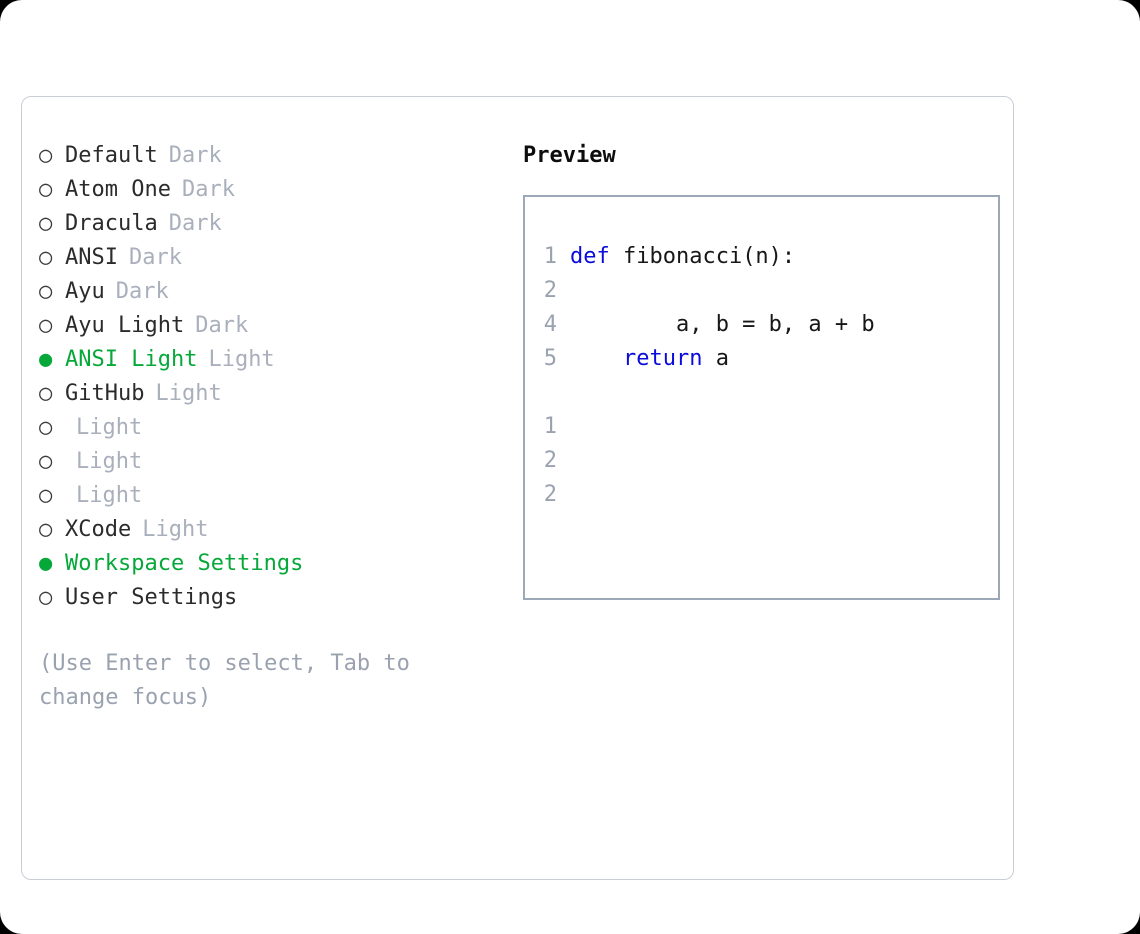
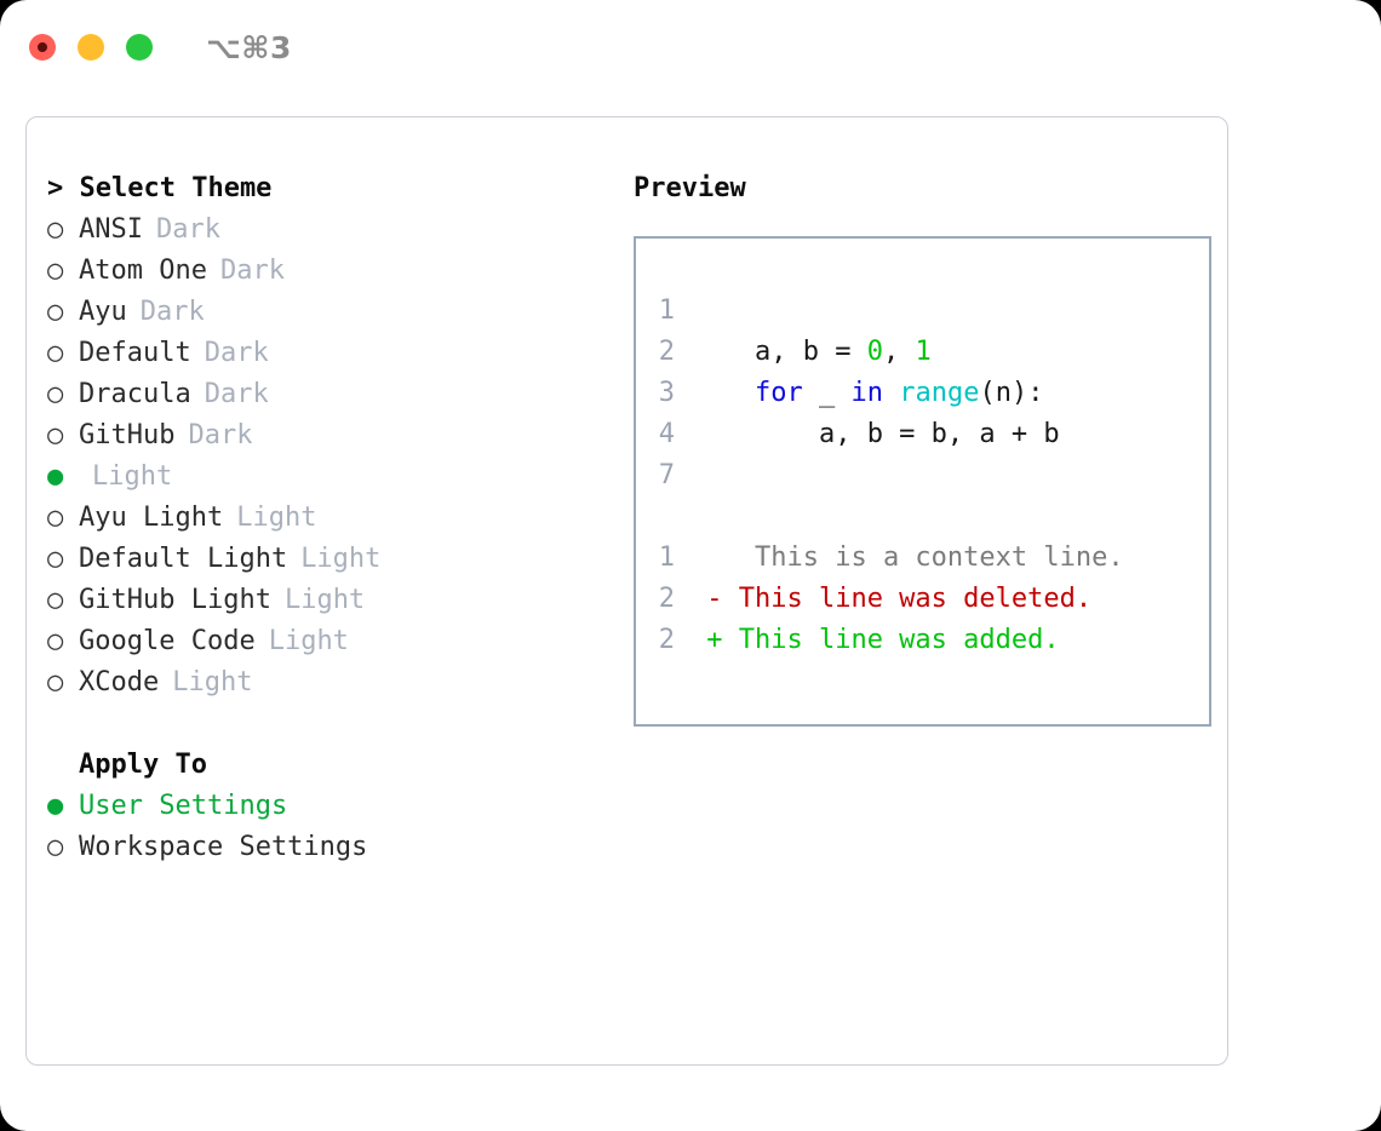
+ ⌥⌘3
+ > Select Theme
  ○
- Default
+ ANSI
  Dark
  ○
  Atom One
  Dark
  ○
- Dracula
+ Ayu
  Dark
  ○
- ANSI
+ Default
  Dark
  ○
- Ayu
+ Dracula
  Dark
  ○
- Ayu Light
+ GitHub
  Dark
  ●
- ANSI Light
  Light
  ○
- GitHub
+ Ayu Light
  Light
  ○
+ Default Light
  Light
  ○
+ GitHub Light
  Light
  ○
+ Google Code
  Light
  ○
  XCode
  Light
+ Apply To
  ●
- Workspace Settings
+ User Settings
  ○
- User Settings
+ Workspace Settings
- (Use Enter to select, Tab to change focus)
  Preview
  1
- def fibonacci(n):
  2
+ a, b = 0, 1
+ 3
+ for _ in range(n):
  4
  a, b = b, a + b
- 5
+ 7
- return a
  1
+ This is a context line.
  2
+ - This line was deleted.
  2
+ + This line was added.
